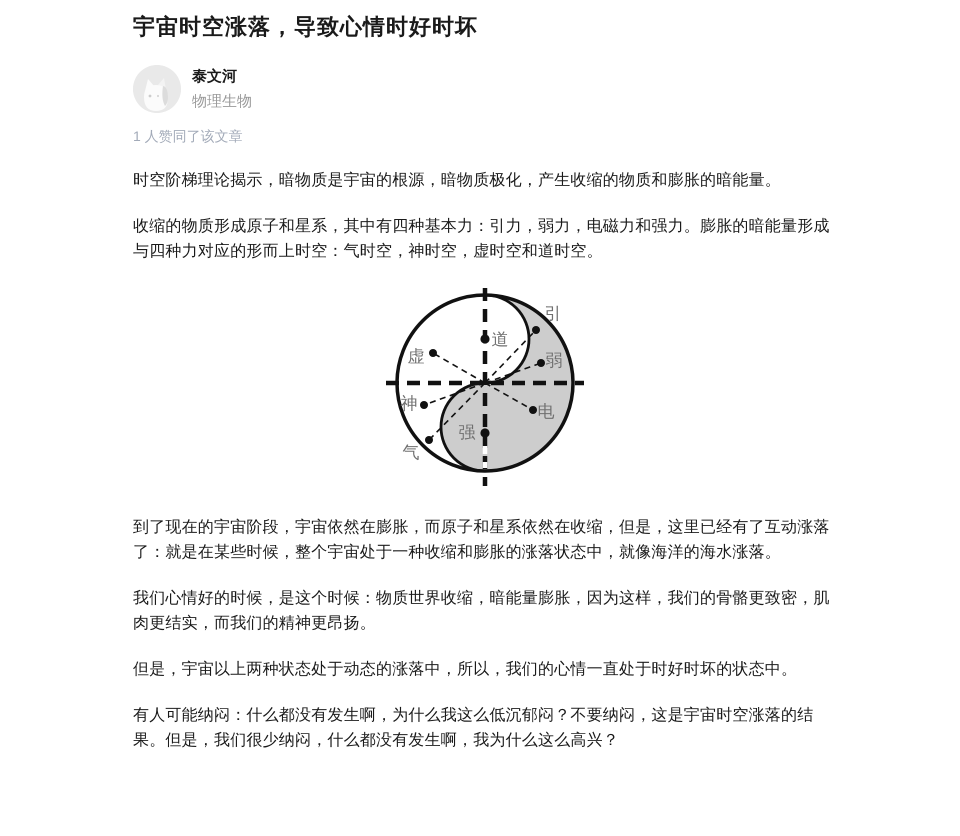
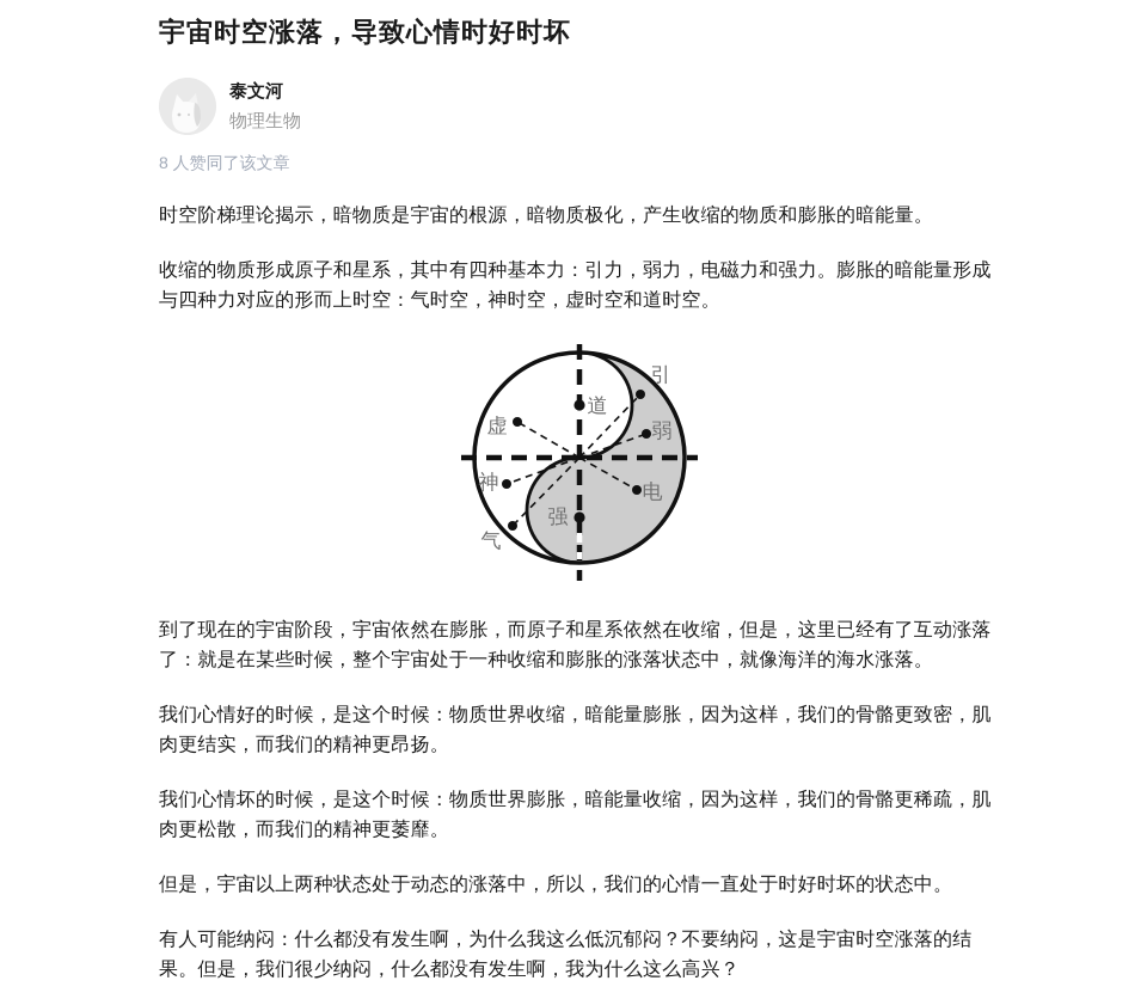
  宇宙时空涨落，导致心情时好时坏
  泰文河
  物理生物
- 1 人赞同了该文章
+ 8 人赞同了该文章
  时空阶梯理论揭示，暗物质是宇宙的根源，暗物质极化，产生收缩的物质和膨胀的暗能量。
  收缩的物质形成原子和星系，其中有四种基本力：引力，弱力，电磁力和强力。膨胀的暗能量形成与四种力对应的形而上时空：气时空，神时空，虚时空和道时空。
  道
  强
  引
  弱
  电
  虚
  神
  气
  到了现在的宇宙阶段，宇宙依然在膨胀，而原子和星系依然在收缩，但是，这里已经有了互动涨落了：就是在某些时候，整个宇宙处于一种收缩和膨胀的涨落状态中，就像海洋的海水涨落。
  我们心情好的时候，是这个时候：物质世界收缩，暗能量膨胀，因为这样，我们的骨骼更致密，肌肉更结实，而我们的精神更昂扬。
+ 我们心情坏的时候，是这个时候：物质世界膨胀，暗能量收缩，因为这样，我们的骨骼更稀疏，肌肉更松散，而我们的精神更萎靡。
  但是，宇宙以上两种状态处于动态的涨落中，所以，我们的心情一直处于时好时坏的状态中。
  有人可能纳闷：什么都没有发生啊，为什么我这么低沉郁闷？不要纳闷，这是宇宙时空涨落的结果。但是，我们很少纳闷，什么都没有发生啊，我为什么这么高兴？
